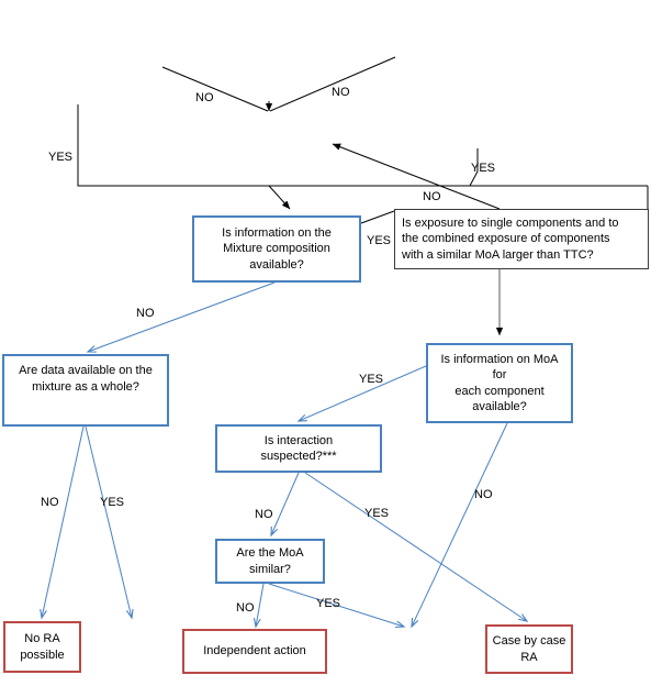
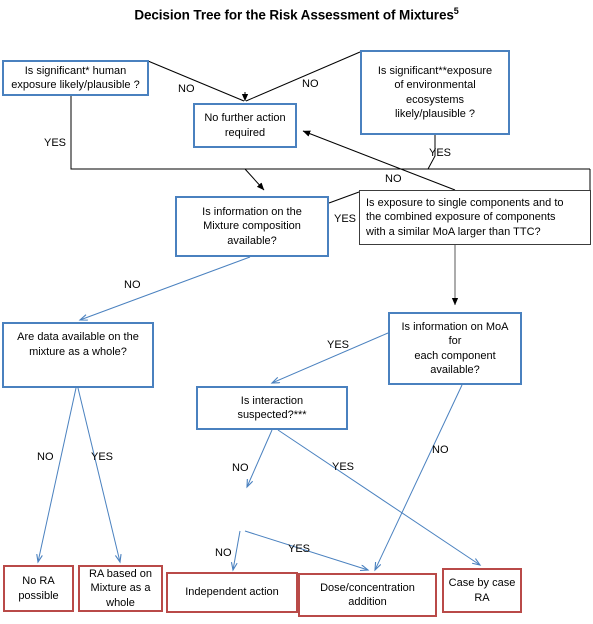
+ Decision Tree for the Risk Assessment of Mixtures5
+ Is significant* human
+ exposure likely/plausible ?
+ Is significant**exposure
+ of environmental
+ ecosystems
+ likely/plausible ?
+ No further action
+ required
  Is information on the
  Mixture composition
  available?
  Is exposure to single components and to
  the combined exposure of components
  with a similar MoA larger than TTC?
  Are data available on the
  mixture as a whole?
  Is information on MoA
  for
  each component
  available?
  Is interaction
  suspected?***
- Are the MoA
- similar?
  No RA
  possible
+ RA based on
+ Mixture as a
+ whole
  Independent action
+ Dose/concentration
+ addition
  Case by case
  RA
  NO
  NO
  YES
  YES
  NO
  YES
  NO
  YES
  NO
  NO
  YES
  NO
  YES
  NO
  YES
